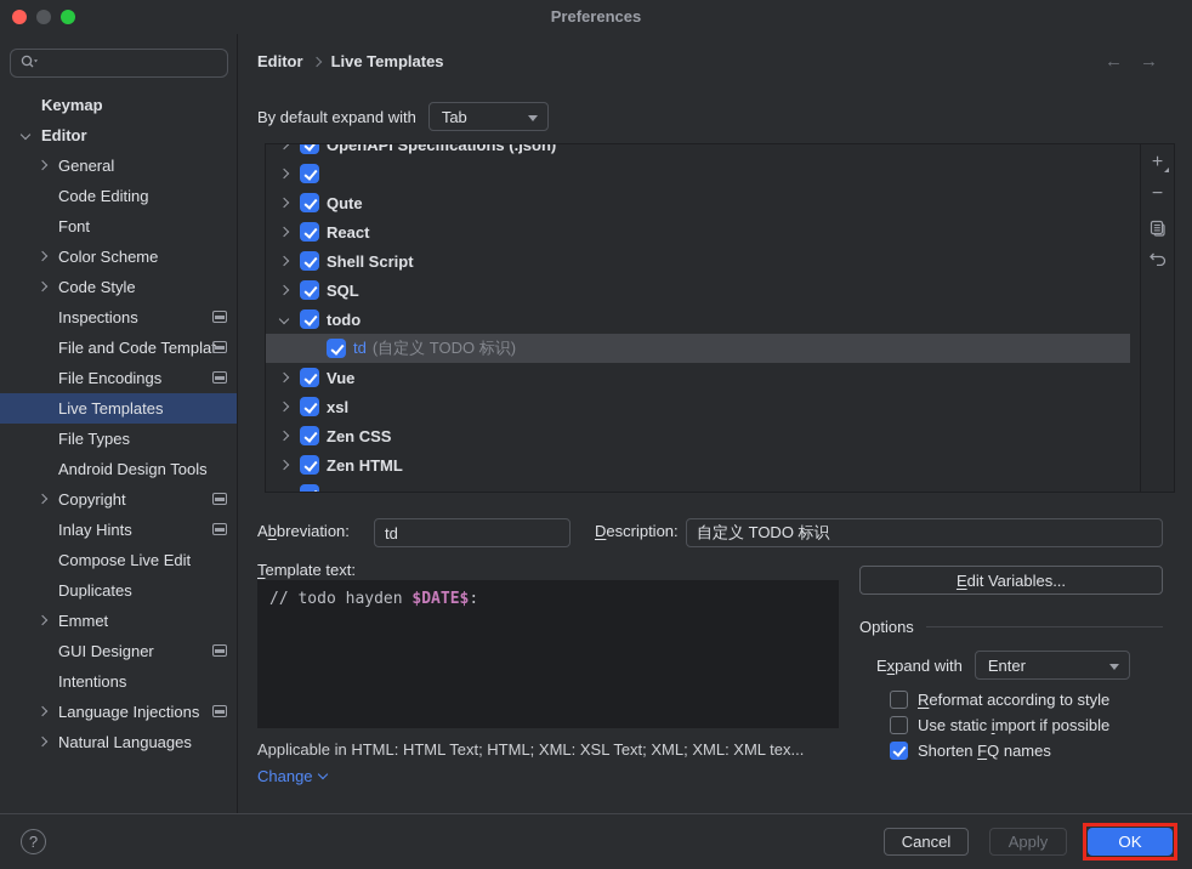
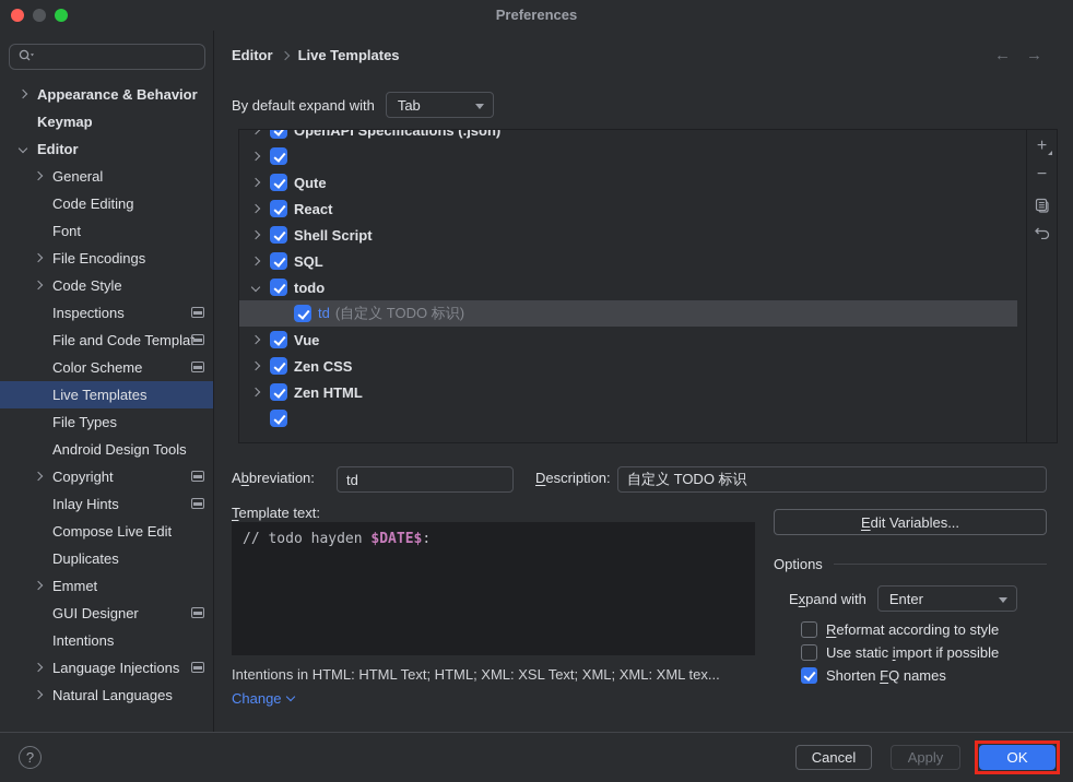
  Preferences
+ Appearance & Behavior
  Keymap
  Editor
  General
  Code Editing
  Font
- Color Scheme
+ File Encodings
  Code Style
  Inspections
  File and Code Templa
- File Encodings
+ Color Scheme
  Live Templates
  File Types
  Android Design Tools
  Copyright
  Inlay Hints
  Compose Live Edit
  Duplicates
  Emmet
  GUI Designer
  Intentions
  Language Injections
  Natural Languages
  Editor
  Live Templates
  ←
  →
  By default expand with
  Tab
  OpenAPI Specifications (.json)
  Qute
  React
  Shell Script
  SQL
  todo
  td (自定义 TODO 标识)
  Vue
- xsl
  Zen CSS
  Zen HTML
  +
  −
  Abbreviation:
  td
  Description:
  自定义 TODO 标识
  Template text:
  // todo hayden $DATE$:
  Edit Variables...
  Options
  Expand with
  Enter
  Reformat according to style
  Use static import if possible
  Shorten FQ names
- Applicable in HTML: HTML Text; HTML; XML: XSL Text; XML; XML: XML tex...
+ Intentions in HTML: HTML Text; HTML; XML: XSL Text; XML; XML: XML tex...
  Change
  ?
  Cancel
  Apply
  OK
